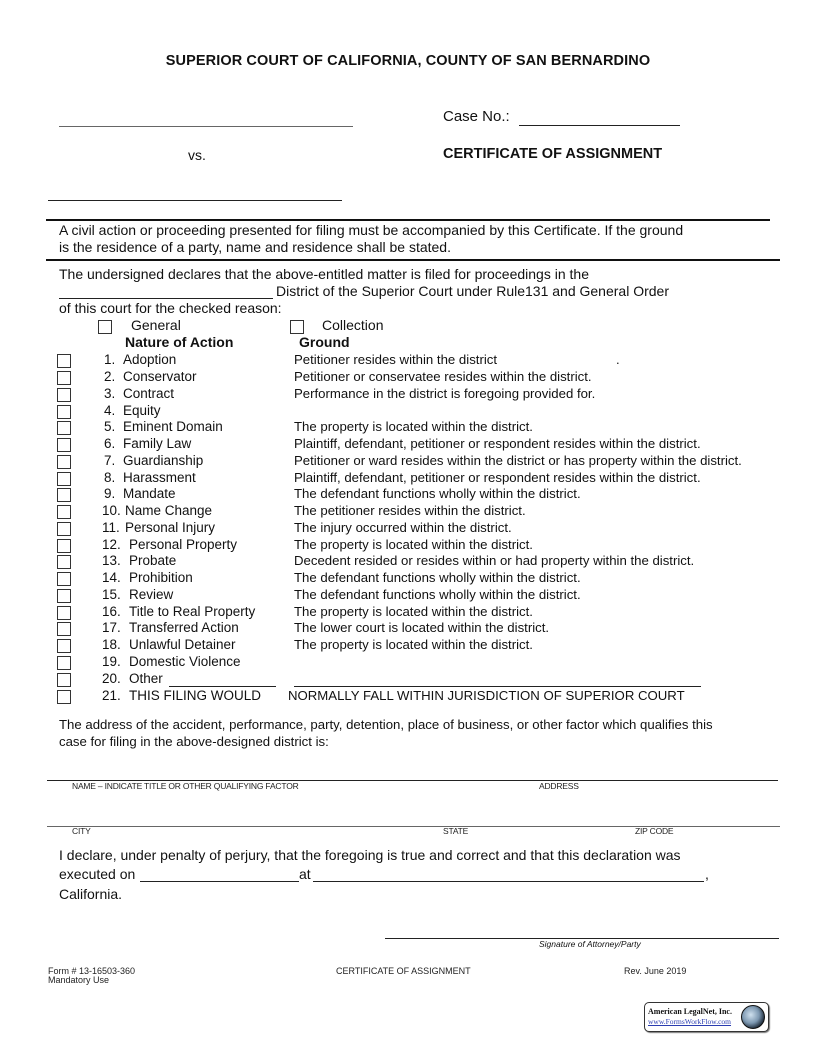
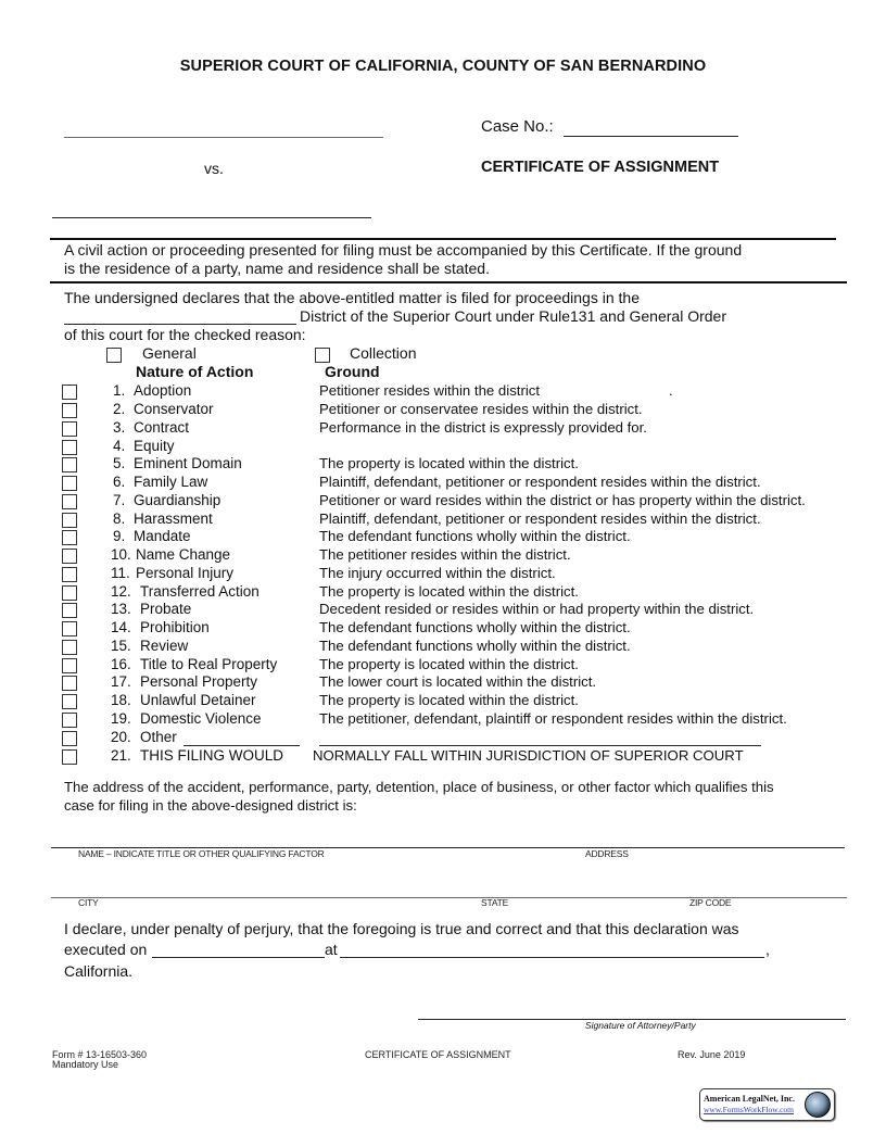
  SUPERIOR COURT OF CALIFORNIA, COUNTY OF SAN BERNARDINO
  vs.
  Case No.:
  CERTIFICATE OF ASSIGNMENT
  A civil action or proceeding presented for filing must be accompanied by this Certificate. If the ground
  is the residence of a party, name and residence shall be stated.
  The undersigned declares that the above-entitled matter is filed for proceedings in the
  District of the Superior Court under Rule131 and General Order
  of this court for the checked reason:
  General
  Collection
  Nature of Action
  Ground
  1.
  Adoption
  Petitioner resides within the district
  .
  2.
  Conservator
  Petitioner or conservatee resides within the district.
  3.
  Contract
- Performance in the district is foregoing provided for.
+ Performance in the district is expressly provided for.
  4.
  Equity
  5.
  Eminent Domain
  The property is located within the district.
  6.
  Family Law
  Plaintiff, defendant, petitioner or respondent resides within the district.
  7.
  Guardianship
  Petitioner or ward resides within the district or has property within the district.
  8.
  Harassment
  Plaintiff, defendant, petitioner or respondent resides within the district.
  9.
  Mandate
  The defendant functions wholly within the district.
  10.
  Name Change
  The petitioner resides within the district.
  11.
  Personal Injury
  The injury occurred within the district.
  12.
- Personal Property
+ Transferred Action
  The property is located within the district.
  13.
  Probate
  Decedent resided or resides within or had property within the district.
  14.
  Prohibition
  The defendant functions wholly within the district.
  15.
  Review
  The defendant functions wholly within the district.
  16.
  Title to Real Property
  The property is located within the district.
  17.
- Transferred Action
+ Personal Property
  The lower court is located within the district.
  18.
  Unlawful Detainer
  The property is located within the district.
  19.
  Domestic Violence
+ The petitioner, defendant, plaintiff or respondent resides within the district.
  20.
  Other
  21.
  THIS FILING WOULD
  NORMALLY FALL WITHIN JURISDICTION OF SUPERIOR COURT
  The address of the accident, performance, party, detention, place of business, or other factor which qualifies this
  case for filing in the above-designed district is:
  NAME – INDICATE TITLE OR OTHER QUALIFYING FACTOR
  ADDRESS
  CITY
  STATE
  ZIP CODE
  I declare, under penalty of perjury, that the foregoing is true and correct and that this declaration was
  executed on
  at
  ,
  California.
  Signature of Attorney/Party
  Form # 13-16503-360
  Mandatory Use
  CERTIFICATE OF ASSIGNMENT
  Rev. June 2019
  American LegalNet, Inc.
  www.FormsWorkFlow.com
